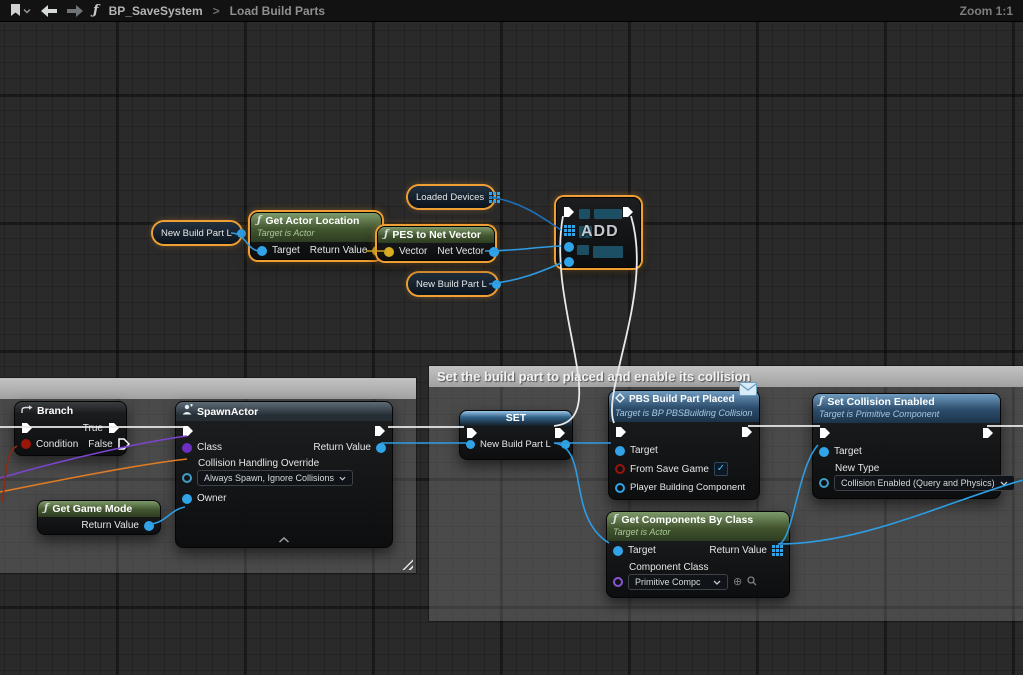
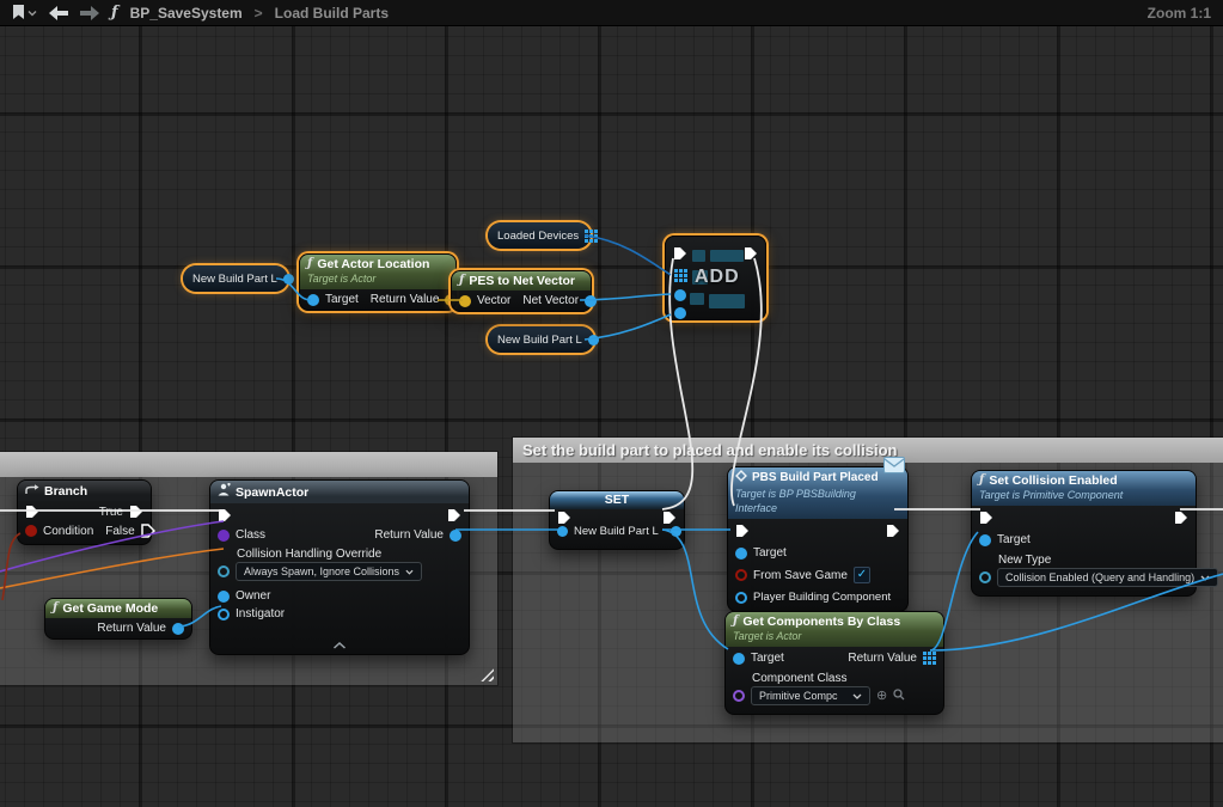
  ƒ
  BP_SaveSystem
  >
  Load Build Parts
  Zoom 1:1
  Set the build part to plced and enable its collision
  New Build Part L
  Loaded Devices
  New Build Part L
  ƒ
  Get Actor Location
  Target is Actor
  Target
  Return Value
  ƒ
  PES to Net Vector
  Vector
  Net Vector
  ADD
  Branch
  True
  Condition
  False
  SpawnActor
  Class
  Return Value
  Collision Handling Override
  Always Spawn, Ignore Collisions
  Owner
+ Instigator
  ƒ
  Get Game Mode
  Return Value
  SET
  New Build Part L
  PBS Build Part Placed
- Target is BP PBSBuilding Collision
+ Target is BP PBSBuilding Interface
  Target
  From Save Game
  ✓
  Player Building Component
  ƒ
  Set Collision Enabled
  Target is Primitive Component
  Target
  New Type
- Collision Enabled (Query and Physics)
+ Collision Enabled (Query and Handling)
  ƒ
  Get Components By Class
  Target is Actor
  Target
  Return Value
  Component Class
  Primitive Compc
  ⊕
